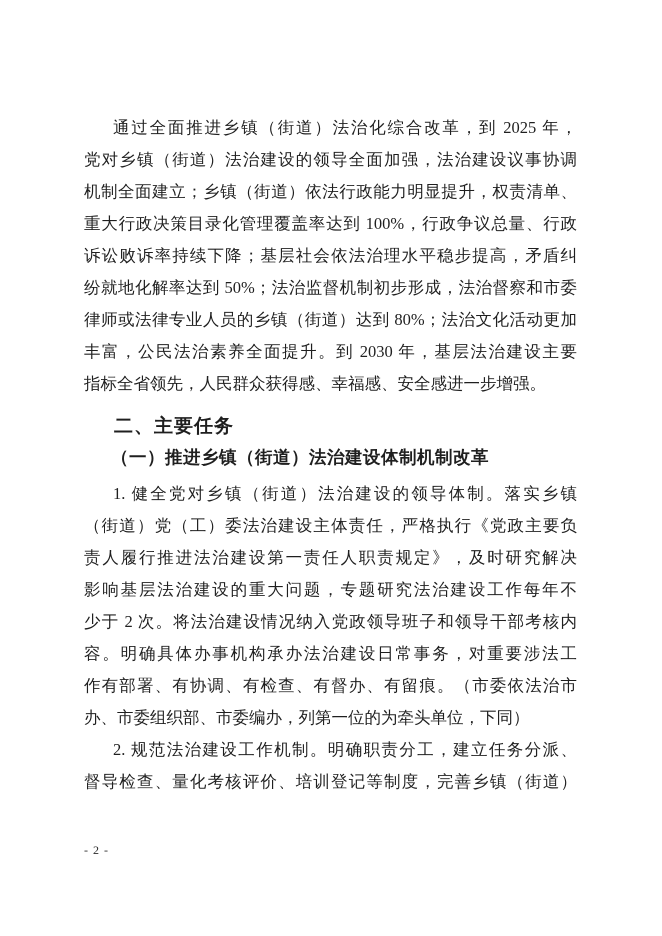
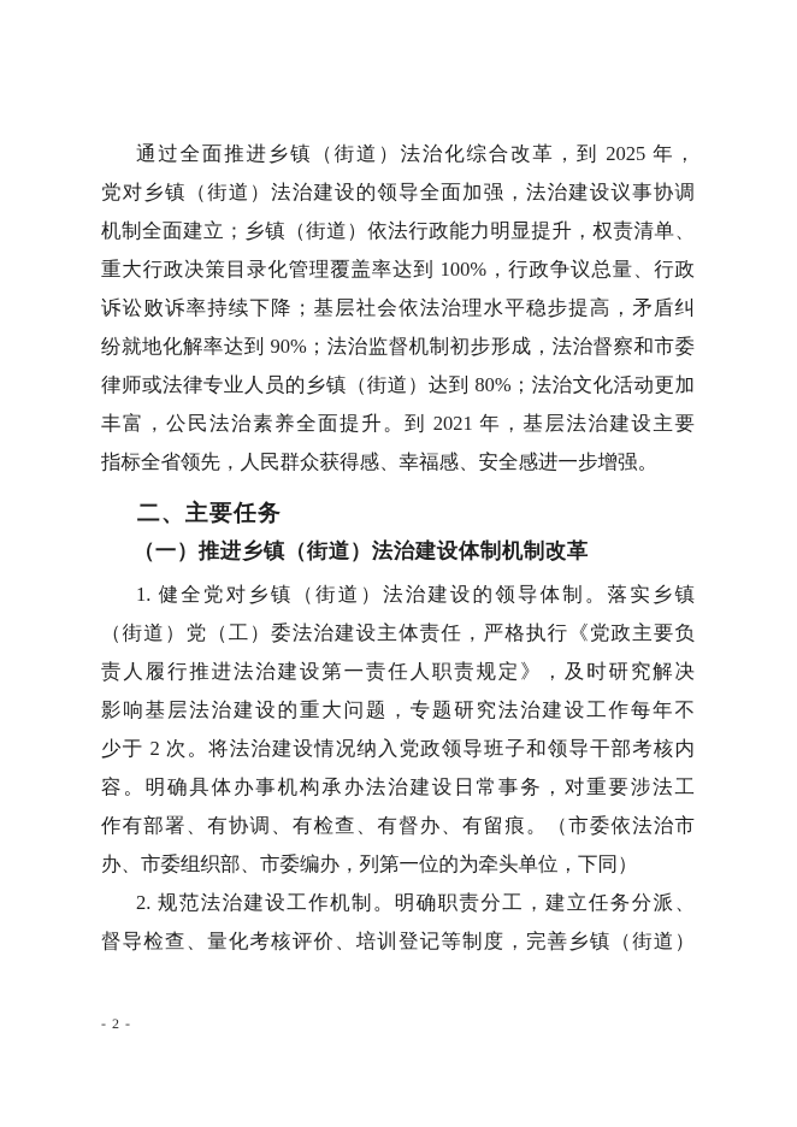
  通过全面推进乡镇（街道）法治化综合改革，到 2025 年，
  党对乡镇（街道）法治建设的领导全面加强，法治建设议事协调
  机制全面建立；乡镇（街道）依法行政能力明显提升，权责清单、
  重大行政决策目录化管理覆盖率达到 100%，行政争议总量、行政
  诉讼败诉率持续下降；基层社会依法治理水平稳步提高，矛盾纠
- 纷就地化解率达到 50%；法治监督机制初步形成，法治督察和市委
+ 纷就地化解率达到 90%；法治监督机制初步形成，法治督察和市委
  律师或法律专业人员的乡镇（街道）达到 80%；法治文化活动更加
- 丰富，公民法治素养全面提升。到 2030 年，基层法治建设主要
+ 丰富，公民法治素养全面提升。到 2021 年，基层法治建设主要
  指标全省领先，人民群众获得感、幸福感、安全感进一步增强。
  二、主要任务
  （一）推进乡镇（街道）法治建设体制机制改革
  1. 健全党对乡镇（街道）法治建设的领导体制。落实乡镇
  （街道）党（工）委法治建设主体责任，严格执行《党政主要负
  责人履行推进法治建设第一责任人职责规定》，及时研究解决
  影响基层法治建设的重大问题，专题研究法治建设工作每年不
  少于 2 次。将法治建设情况纳入党政领导班子和领导干部考核内
  容。明确具体办事机构承办法治建设日常事务，对重要涉法工
  作有部署、有协调、有检查、有督办、有留痕。（市委依法治市
  办、市委组织部、市委编办，列第一位的为牵头单位，下同）
  2. 规范法治建设工作机制。明确职责分工，建立任务分派、
  督导检查、量化考核评价、培训登记等制度，完善乡镇（街道）
  - 2 -
